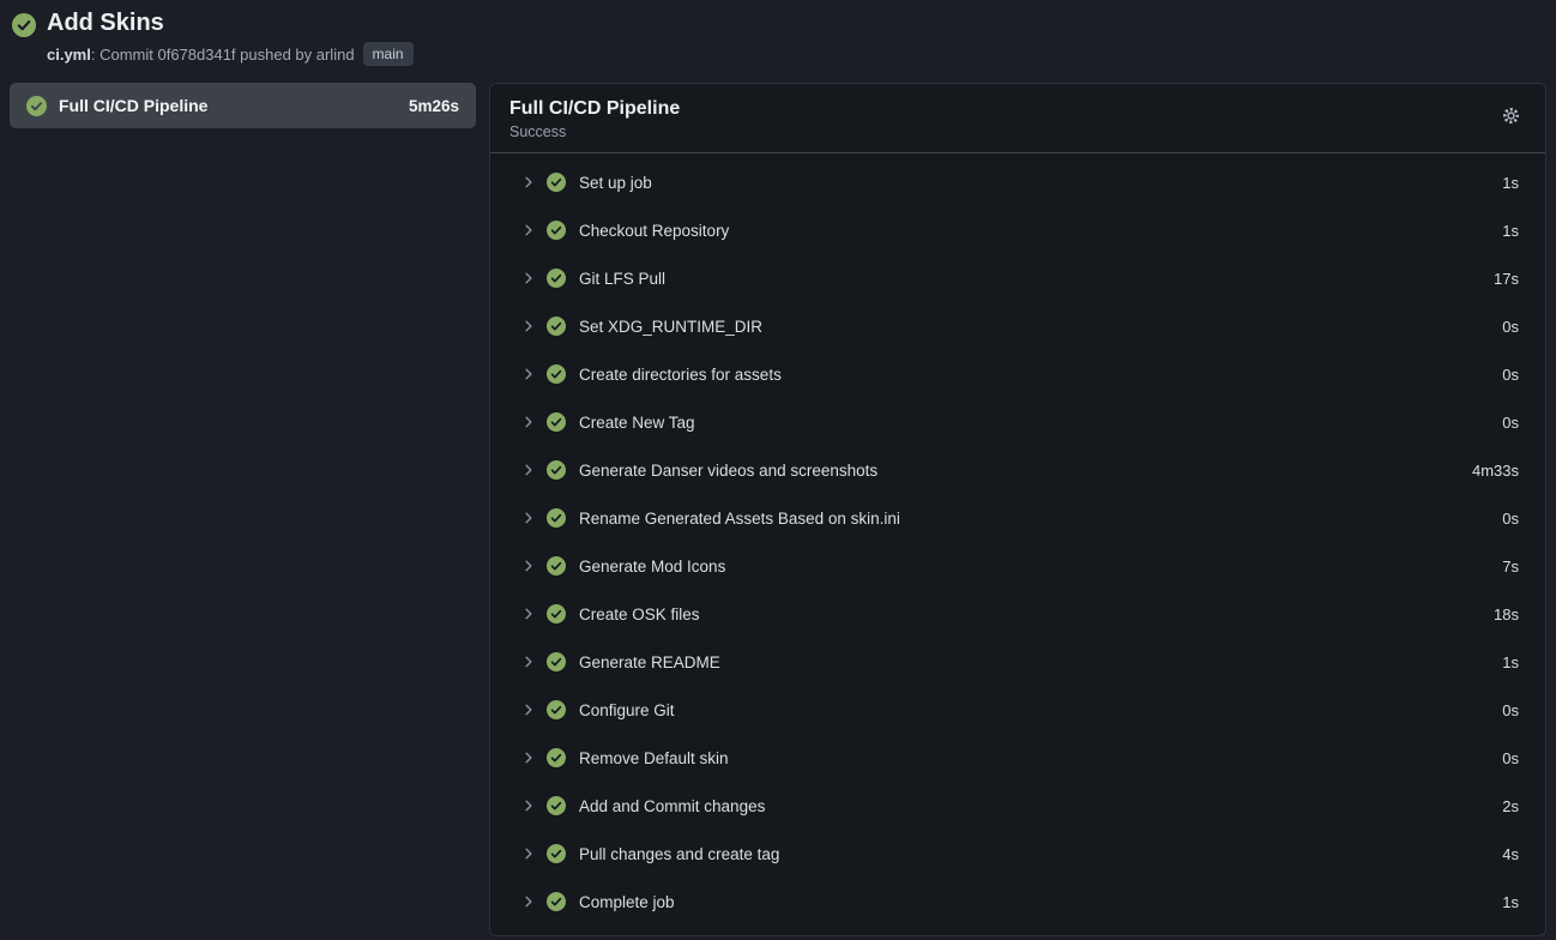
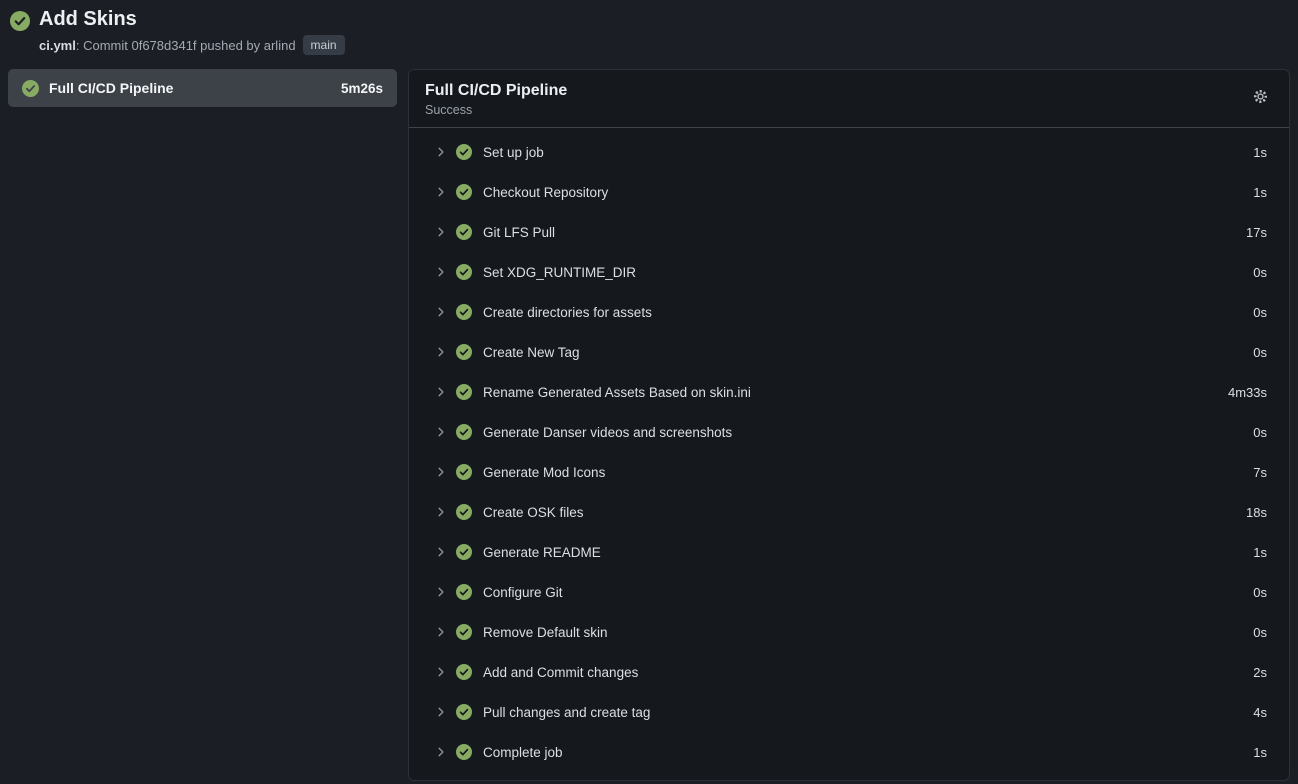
  Add Skins
  ci.yml: Commit 0f678d341f pushed by arlind
  main
  Full CI/CD Pipeline
  5m26s
  Full CI/CD Pipeline
  Success
  Set up job
  1s
  Checkout Repository
  1s
  Git LFS Pull
  17s
  Set XDG_RUNTIME_DIR
  0s
  Create directories for assets
  0s
  Create New Tag
  0s
- Generate Danser videos and screenshots
+ Rename Generated Assets Based on skin.ini
  4m33s
- Rename Generated Assets Based on skin.ini
+ Generate Danser videos and screenshots
  0s
  Generate Mod Icons
  7s
  Create OSK files
  18s
  Generate README
  1s
  Configure Git
  0s
  Remove Default skin
  0s
  Add and Commit changes
  2s
  Pull changes and create tag
  4s
  Complete job
  1s
